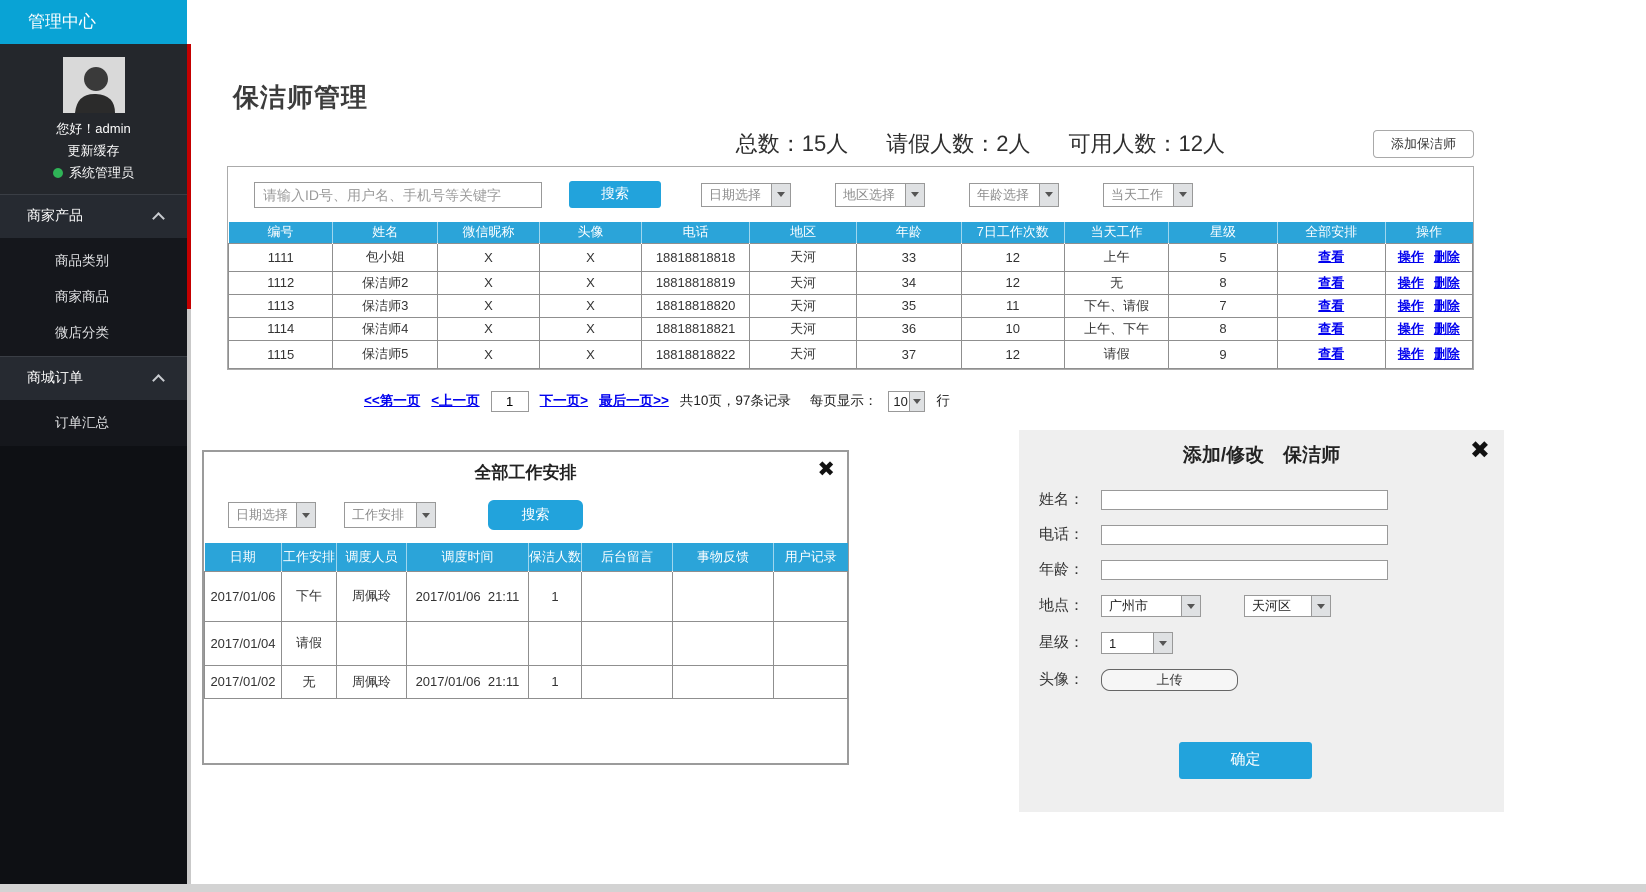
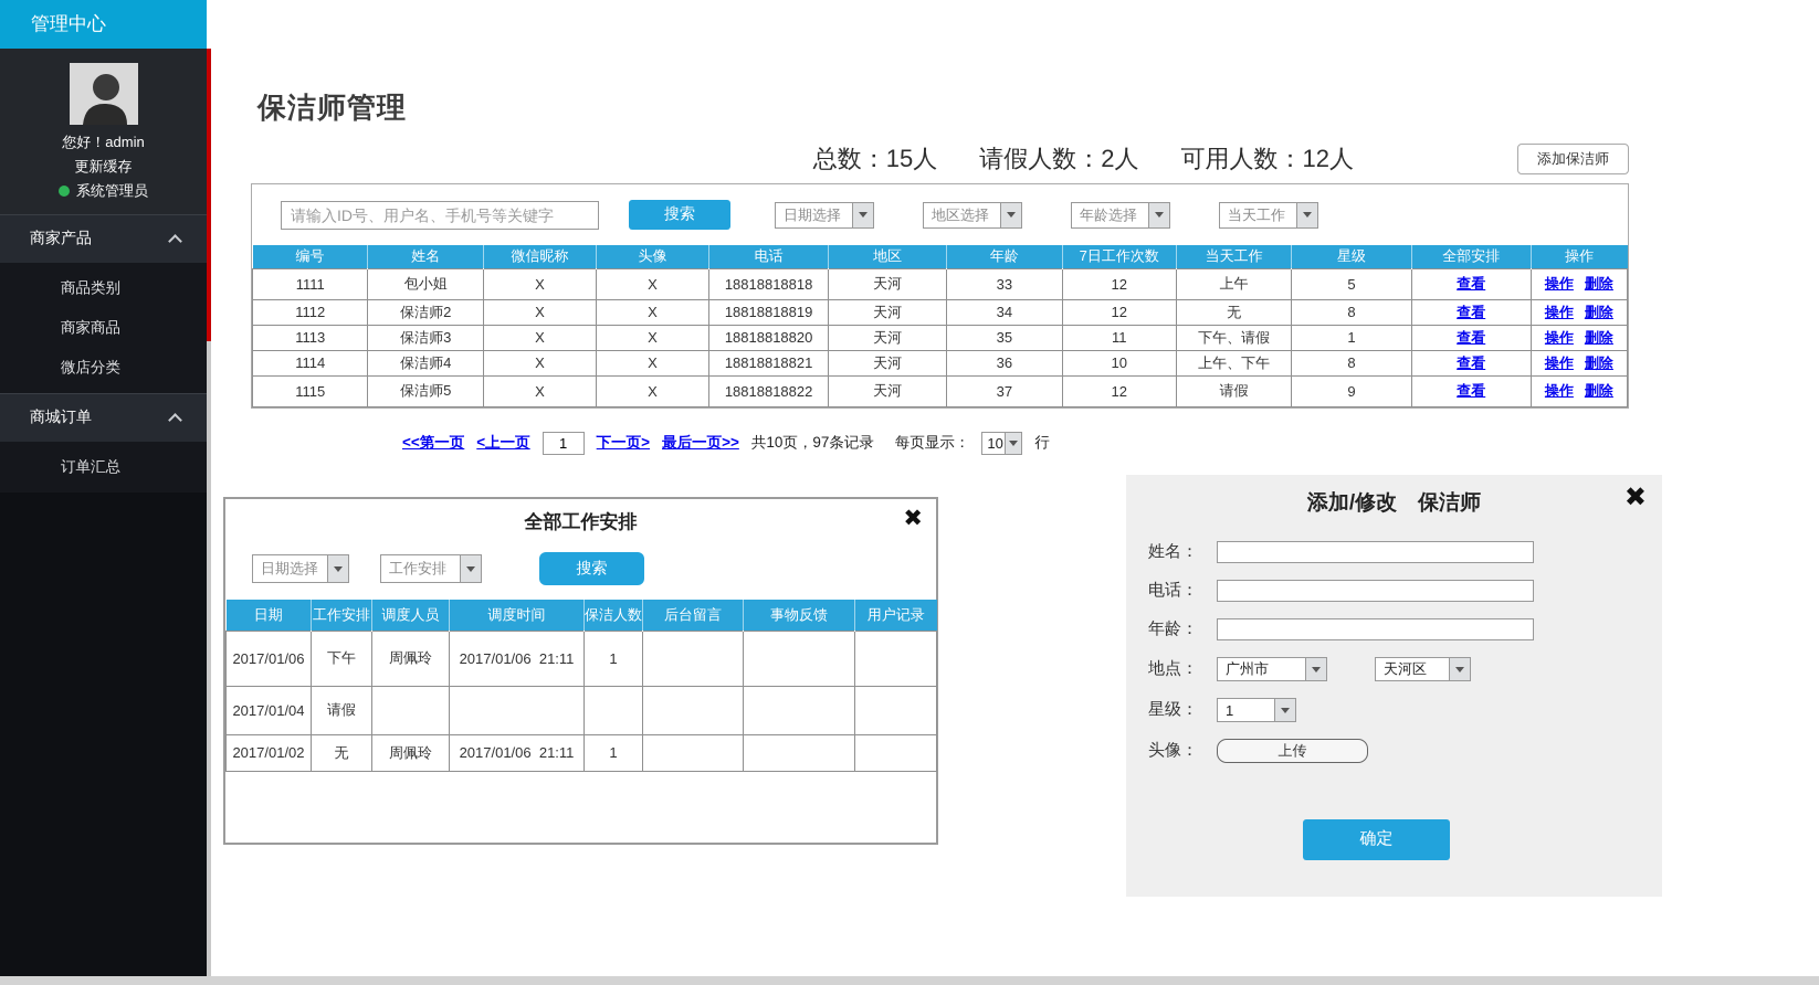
  管理中心
  您好！admin
  更新缓存
  系统管理员
  商家产品
  商品类别
  商家商品
  微店分类
  商城订单
  订单汇总
  保洁师管理
  总数：15人
  请假人数：2人
  可用人数：12人
  添加保洁师
  请输入ID号、用户名、手机号等关键字
  搜索
  日期选择
  地区选择
  年龄选择
  当天工作
  编号	姓名	微信昵称	头像	电话	地区	年龄	7日工作次数	当天工作	星级	全部安排	操作
  1111	包小姐	X	X	18818818818	天河	33	12	上午	5	查看	操作 删除
  1112	保洁师2	X	X	18818818819	天河	34	12	无	8	查看	操作 删除
- 1113	保洁师3	X	X	18818818820	天河	35	11	下午、请假	7	查看	操作 删除
+ 1113	保洁师3	X	X	18818818820	天河	35	11	下午、请假	1	查看	操作 删除
  1114	保洁师4	X	X	18818818821	天河	36	10	上午、下午	8	查看	操作 删除
  1115	保洁师5	X	X	18818818822	天河	37	12	请假	9	查看	操作 删除
  <<第一页
  <上一页
  1
  下一页>
  最后一页>>
  共10页，97条记录
  每页显示：
  10
  行
  全部工作安排
  ✖
  日期选择
  工作安排
  搜索
  日期	工作安排	调度人员	调度时间	保洁人数	后台留言	事物反馈	用户记录
  2017/01/06	下午	周佩玲	2017/01/06 21:11	1
  2017/01/04	请假
  2017/01/02	无	周佩玲	2017/01/06 21:11	1
  添加/修改 保洁师
  ✖
  姓名：
  电话：
  年龄：
  地点：
  广州市
  天河区
  星级：
  1
  头像：
  上传
  确定
